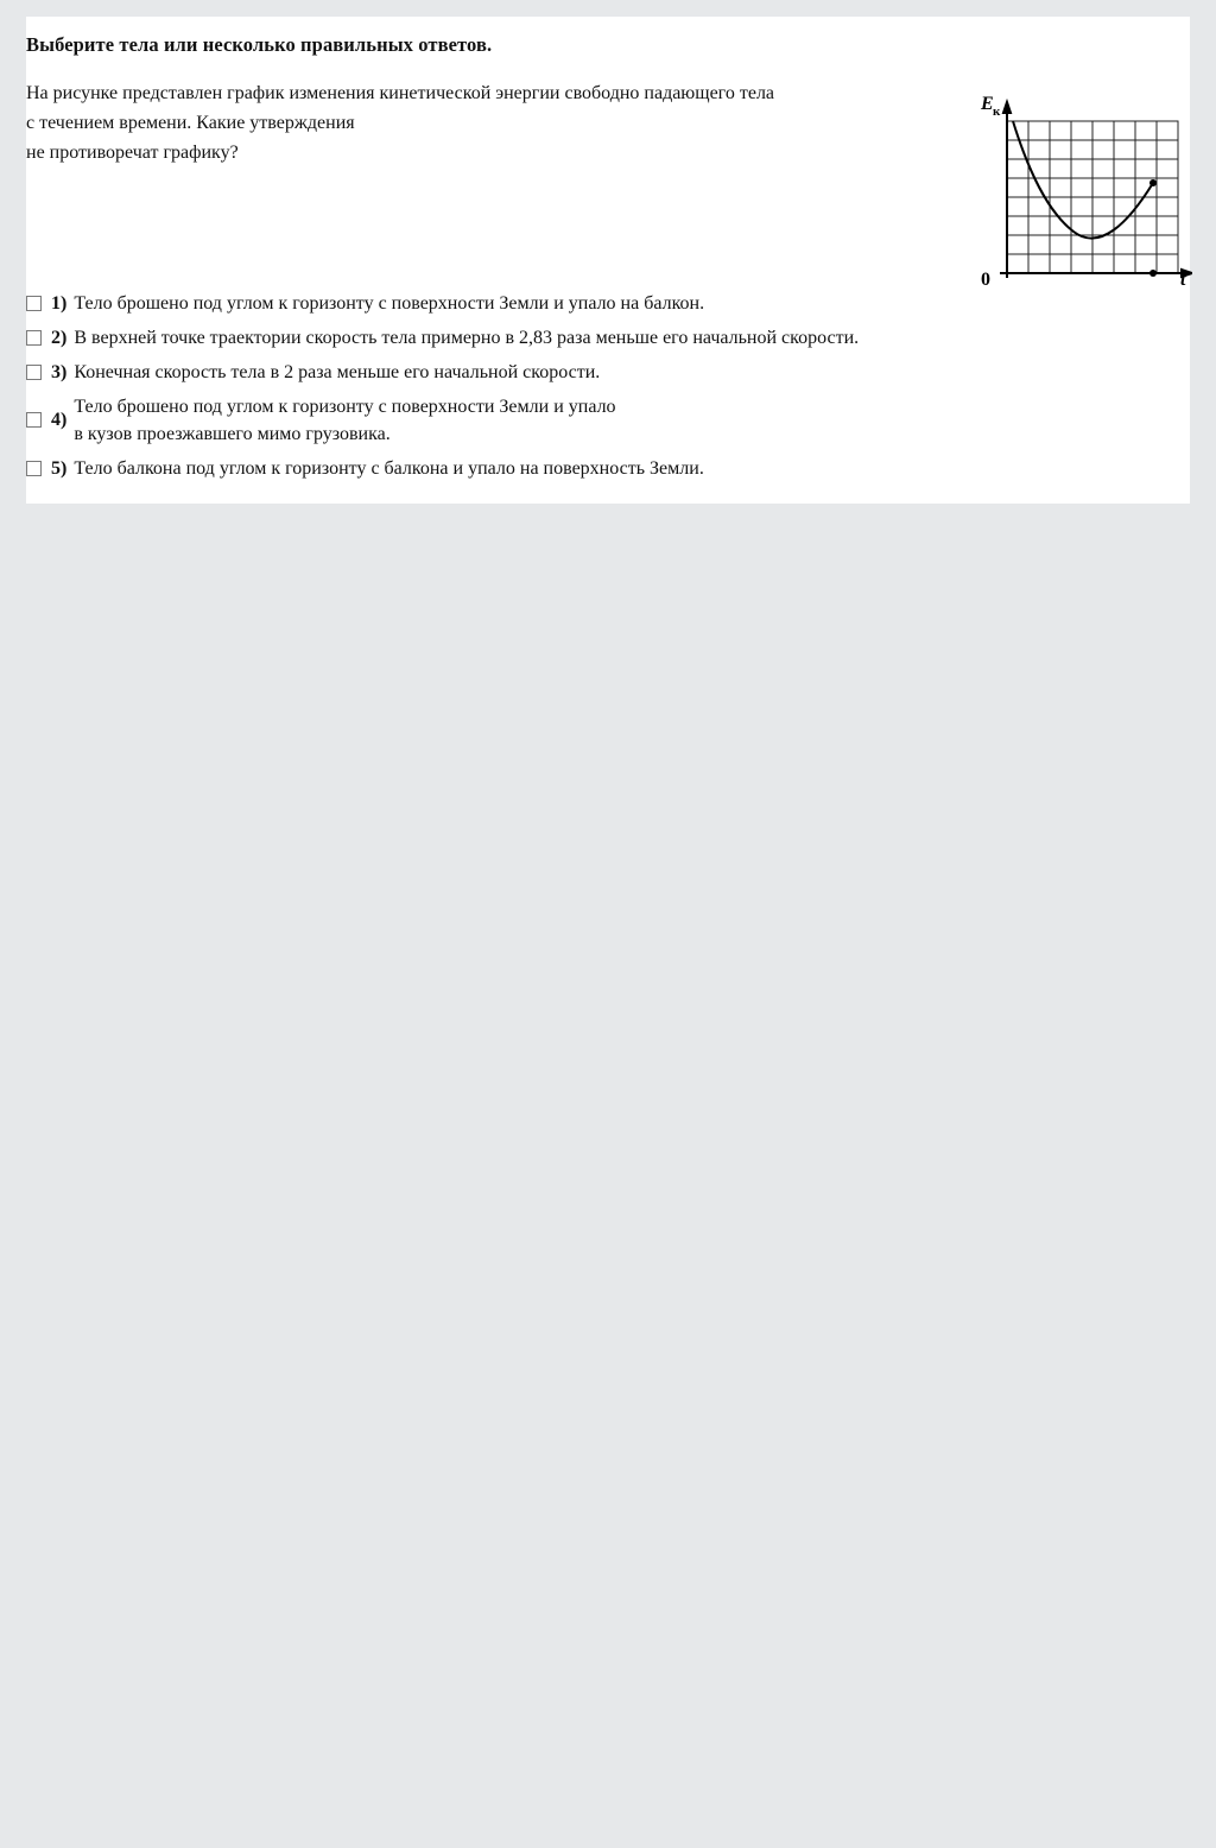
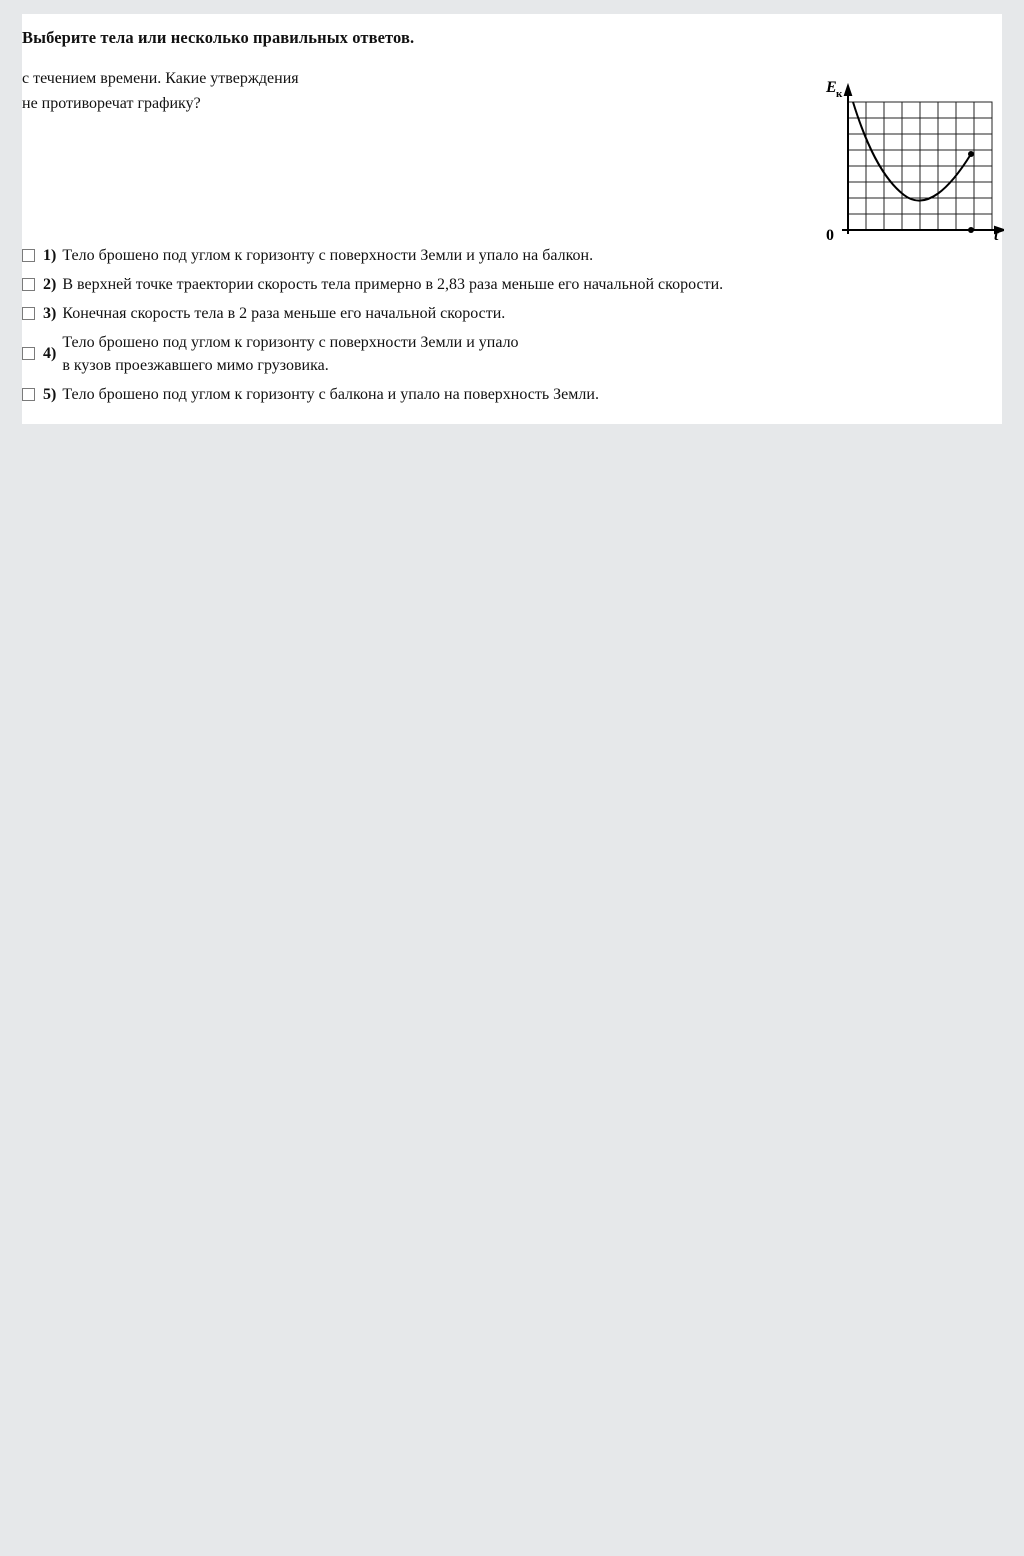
  Выберите тела или несколько правильных ответов.
- На рисунке представлен график изменения кинетической энергии свободно падающего тела
  с течением времени. Какие утверждения
  не противоречат графику?
  E
  к
  0
  t
  1)
  Тело брошено под углом к горизонту с поверхности Земли и упало на балкон.
  2)
  В верхней точке траектории скорость тела примерно в 2,83 раза меньше его начальной скорости.
  3)
  Конечная скорость тела в 2 раза меньше его начальной скорости.
  4)
  Тело брошено под углом к горизонту с поверхности Земли и упало
  в кузов проезжавшего мимо грузовика.
  5)
- Тело балкона под углом к горизонту с балкона и упало на поверхность Земли.
+ Тело брошено под углом к горизонту с балкона и упало на поверхность Земли.
